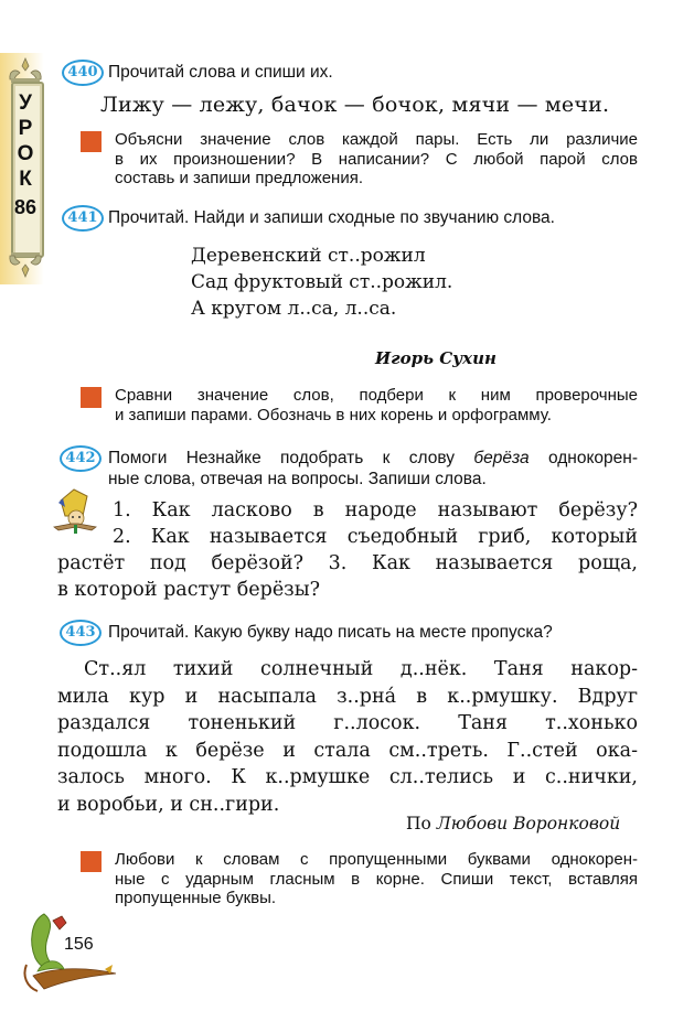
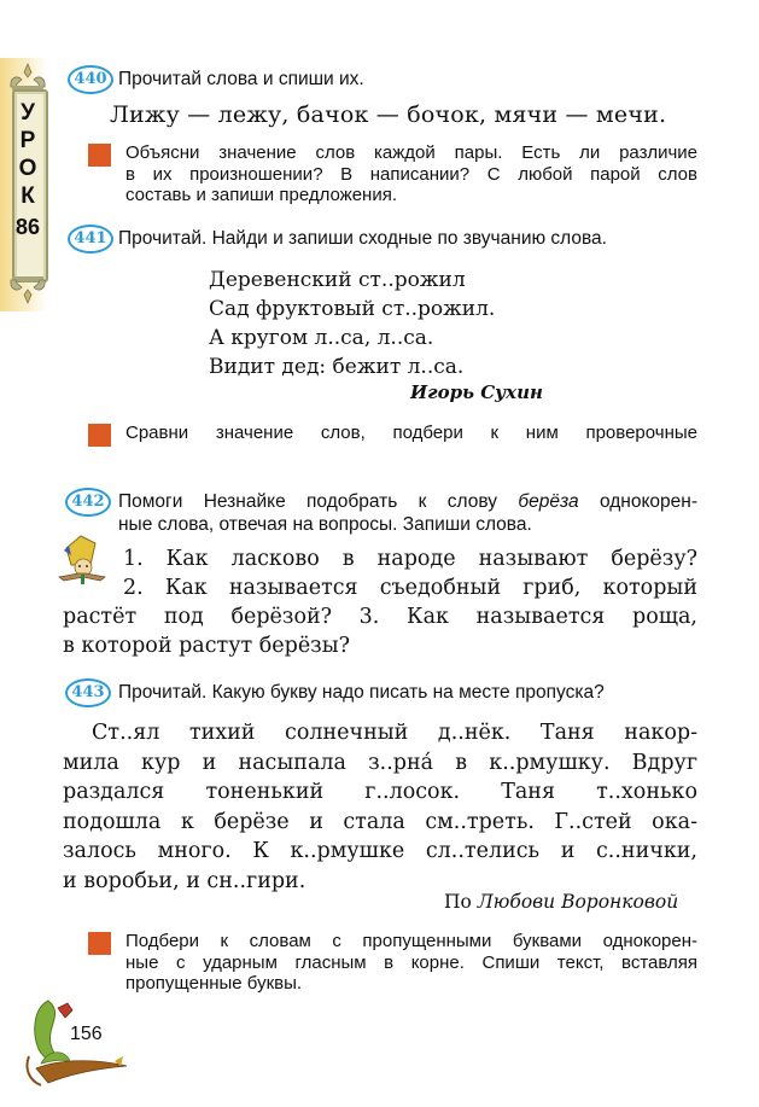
  У
  Р
  О
  К
  86
  440
  Прочитай слова и спиши их.
  Лижу — лежу, бачок — бочок, мячи — мечи.
  Объясни значение слов каждой пары. Есть ли различие
  в их произношении? В написании? С любой парой слов
  составь и запиши предложения.
  441
  Прочитай. Найди и запиши сходные по звучанию слова.
  Деревенский ст..рожил
  Сад фруктовый ст..рожил.
  А кругом л..са, л..са.
+ Видит дед: бежит л..са.
  Игорь Сухин
  Сравни значение слов, подбери к ним проверочные
- и запиши парами. Обозначь в них корень и орфограмму.
  442
  Помоги Незнайке подобрать к слову берёза однокорен-
  ные слова, отвечая на вопросы. Запиши слова.
  1. Как ласково в народе называют берёзу?
  2. Как называется съедобный гриб, который
  растёт под берёзой? 3. Как называется роща,
  в которой растут берёзы?
  443
  Прочитай. Какую букву надо писать на месте пропуска?
  Ст..ял тихий солнечный д..нёк. Таня накор-
  мила кур и насыпала з..рна́ в к..рмушку. Вдруг
  раздался тоненький г..лосок. Таня т..хонько
  подошла к берёзе и стала см..треть. Г..стей ока-
  залось много. К к..рмушке сл..телись и с..нички,
  и воробьи, и сн..гири.
  По Любови Воронковой
- Любови к словам с пропущенными буквами однокорен-
+ Подбери к словам с пропущенными буквами однокорен-
  ные с ударным гласным в корне. Спиши текст, вставляя
  пропущенные буквы.
  156
